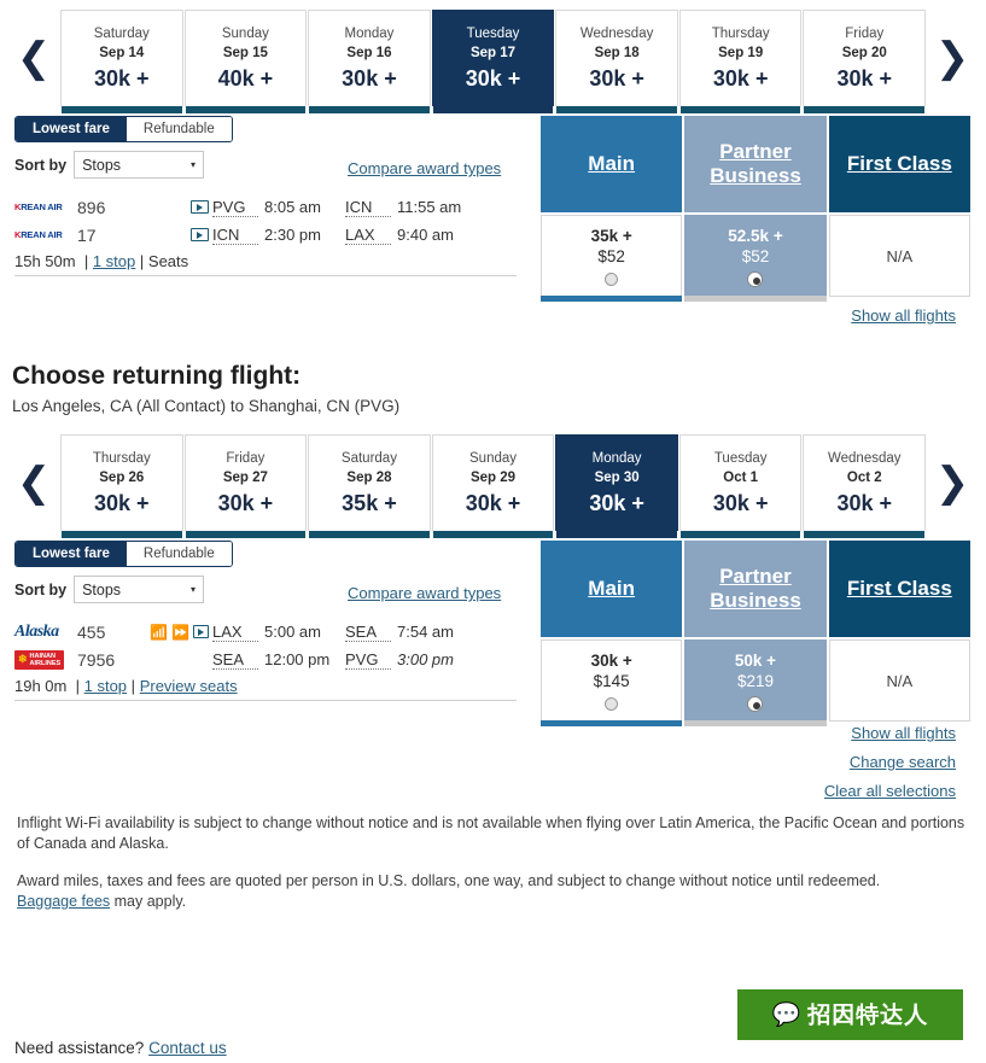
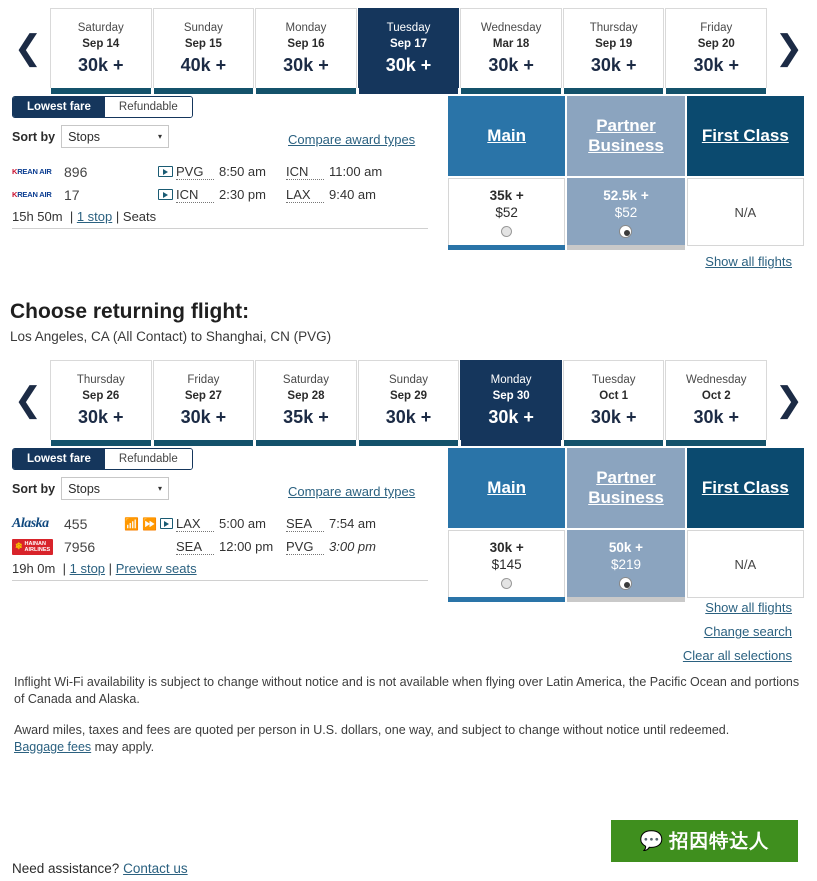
  ❮
  Saturday
  Sep 14
  30k +
  Sunday
  Sep 15
  40k +
  Monday
  Sep 16
  30k +
  Tuesday
  Sep 17
  30k +
  Wednesday
- Sep 18
+ Mar 18
  30k +
  Thursday
  Sep 19
  30k +
  Friday
  Sep 20
  30k +
  ❯
  Lowest fare
  Refundable
  Sort by
  Stops
  ▾
  KREAN AIR
  896
  PVG
- 8:05 am
+ 8:50 am
  ICN
- 11:55 am
+ 11:00 am
  KREAN AIR
  17
  ICN
  2:30 pm
  LAX
  9:40 am
  15h 50m | 1 stop | Seats
  Compare award types
  Main
  Partner Business
  First Class
  35k +
  $52
  52.5k +
  $52
  N/A
  Show all flights
  Choose returning flight:
  Los Angeles, CA (All Contact) to Shanghai, CN (PVG)
  ❮
  Thursday
  Sep 26
  30k +
  Friday
  Sep 27
  30k +
  Saturday
  Sep 28
  35k +
  Sunday
  Sep 29
  30k +
  Monday
  Sep 30
  30k +
  Tuesday
  Oct 1
  30k +
  Wednesday
  Oct 2
  30k +
  ❯
  Lowest fare
  Refundable
  Sort by
  Stops
  ▾
  Alaska
  455
  📶
  ⏩
  LAX
  5:00 am
  SEA
  7:54 am
  ❄
  7956
  SEA
  12:00 pm
  PVG
  3:00 pm
  19h 0m | 1 stop | Preview seats
  Compare award types
  Main
  Partner Business
  First Class
  30k +
  $145
  50k +
  $219
  N/A
  Show all flights
  Change search
  Clear all selections
  Inflight Wi-Fi availability is subject to change without notice and is not available when flying over Latin America, the Pacific Ocean and portions of Canada and Alaska.
  Award miles, taxes and fees are quoted per person in U.S. dollars, one way, and subject to change without notice until redeemed.
  Baggage fees may apply.
  💬
  招因特达人
  Need assistance? Contact us
